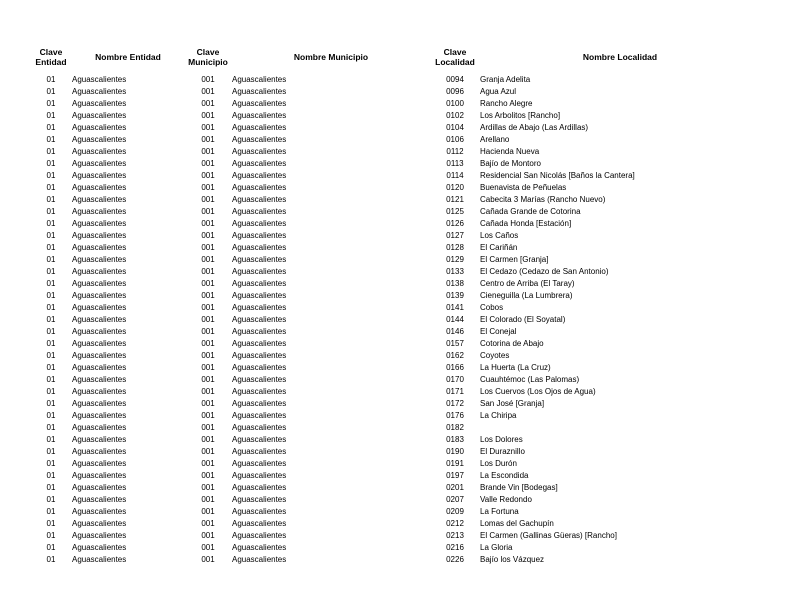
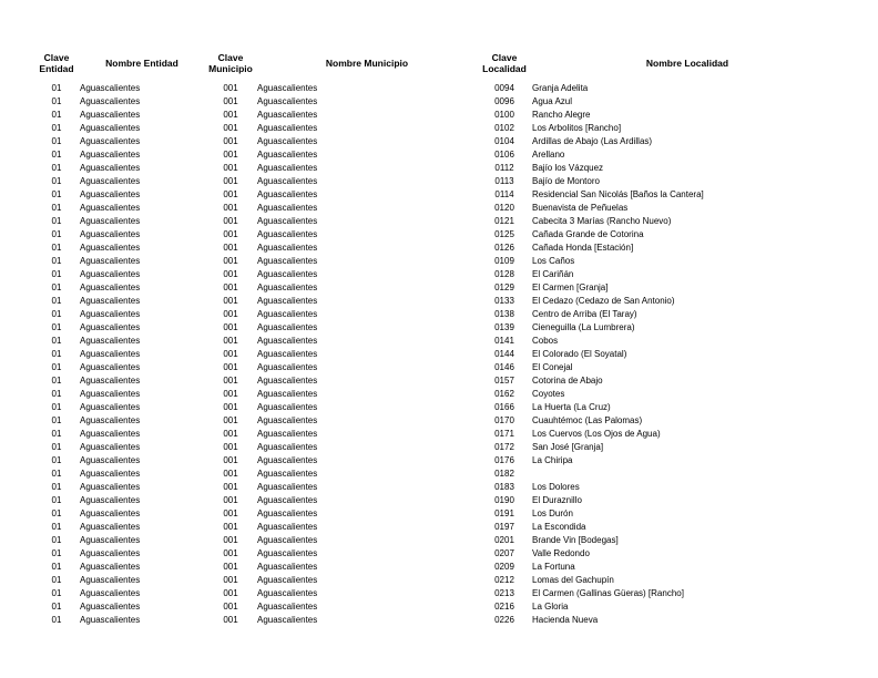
  Clave Entidad
  Nombre Entidad
  Clave Municipio
  Nombre Municipio
  Clave Localidad
  Nombre Localidad
  01
  Aguascalientes
  001
  Aguascalientes
  0094
  Granja Adelita
  01
  Aguascalientes
  001
  Aguascalientes
  0096
  Agua Azul
  01
  Aguascalientes
  001
  Aguascalientes
  0100
  Rancho Alegre
  01
  Aguascalientes
  001
  Aguascalientes
  0102
  Los Arbolitos [Rancho]
  01
  Aguascalientes
  001
  Aguascalientes
  0104
  Ardillas de Abajo (Las Ardillas)
  01
  Aguascalientes
  001
  Aguascalientes
  0106
  Arellano
  01
  Aguascalientes
  001
  Aguascalientes
  0112
- Hacienda Nueva
+ Bajío los Vázquez
  01
  Aguascalientes
  001
  Aguascalientes
  0113
  Bajío de Montoro
  01
  Aguascalientes
  001
  Aguascalientes
  0114
  Residencial San Nicolás [Baños la Cantera]
  01
  Aguascalientes
  001
  Aguascalientes
  0120
  Buenavista de Peñuelas
  01
  Aguascalientes
  001
  Aguascalientes
  0121
  Cabecita 3 Marías (Rancho Nuevo)
  01
  Aguascalientes
  001
  Aguascalientes
  0125
  Cañada Grande de Cotorina
  01
  Aguascalientes
  001
  Aguascalientes
  0126
  Cañada Honda [Estación]
  01
  Aguascalientes
  001
  Aguascalientes
- 0127
+ 0109
  Los Caños
  01
  Aguascalientes
  001
  Aguascalientes
  0128
  El Cariñán
  01
  Aguascalientes
  001
  Aguascalientes
  0129
  El Carmen [Granja]
  01
  Aguascalientes
  001
  Aguascalientes
  0133
  El Cedazo (Cedazo de San Antonio)
  01
  Aguascalientes
  001
  Aguascalientes
  0138
  Centro de Arriba (El Taray)
  01
  Aguascalientes
  001
  Aguascalientes
  0139
  Cieneguilla (La Lumbrera)
  01
  Aguascalientes
  001
  Aguascalientes
  0141
  Cobos
  01
  Aguascalientes
  001
  Aguascalientes
  0144
  El Colorado (El Soyatal)
  01
  Aguascalientes
  001
  Aguascalientes
  0146
  El Conejal
  01
  Aguascalientes
  001
  Aguascalientes
  0157
  Cotorina de Abajo
  01
  Aguascalientes
  001
  Aguascalientes
  0162
  Coyotes
  01
  Aguascalientes
  001
  Aguascalientes
  0166
  La Huerta (La Cruz)
  01
  Aguascalientes
  001
  Aguascalientes
  0170
  Cuauhtémoc (Las Palomas)
  01
  Aguascalientes
  001
  Aguascalientes
  0171
  Los Cuervos (Los Ojos de Agua)
  01
  Aguascalientes
  001
  Aguascalientes
  0172
  San José [Granja]
  01
  Aguascalientes
  001
  Aguascalientes
  0176
  La Chiripa
  01
  Aguascalientes
  001
  Aguascalientes
  0182
  01
  Aguascalientes
  001
  Aguascalientes
  0183
  Los Dolores
  01
  Aguascalientes
  001
  Aguascalientes
  0190
  El Duraznillo
  01
  Aguascalientes
  001
  Aguascalientes
  0191
  Los Durón
  01
  Aguascalientes
  001
  Aguascalientes
  0197
  La Escondida
  01
  Aguascalientes
  001
  Aguascalientes
  0201
  Brande Vin [Bodegas]
  01
  Aguascalientes
  001
  Aguascalientes
  0207
  Valle Redondo
  01
  Aguascalientes
  001
  Aguascalientes
  0209
  La Fortuna
  01
  Aguascalientes
  001
  Aguascalientes
  0212
  Lomas del Gachupín
  01
  Aguascalientes
  001
  Aguascalientes
  0213
  El Carmen (Gallinas Güeras) [Rancho]
  01
  Aguascalientes
  001
  Aguascalientes
  0216
  La Gloria
  01
  Aguascalientes
  001
  Aguascalientes
  0226
- Bajío los Vázquez
+ Hacienda Nueva
